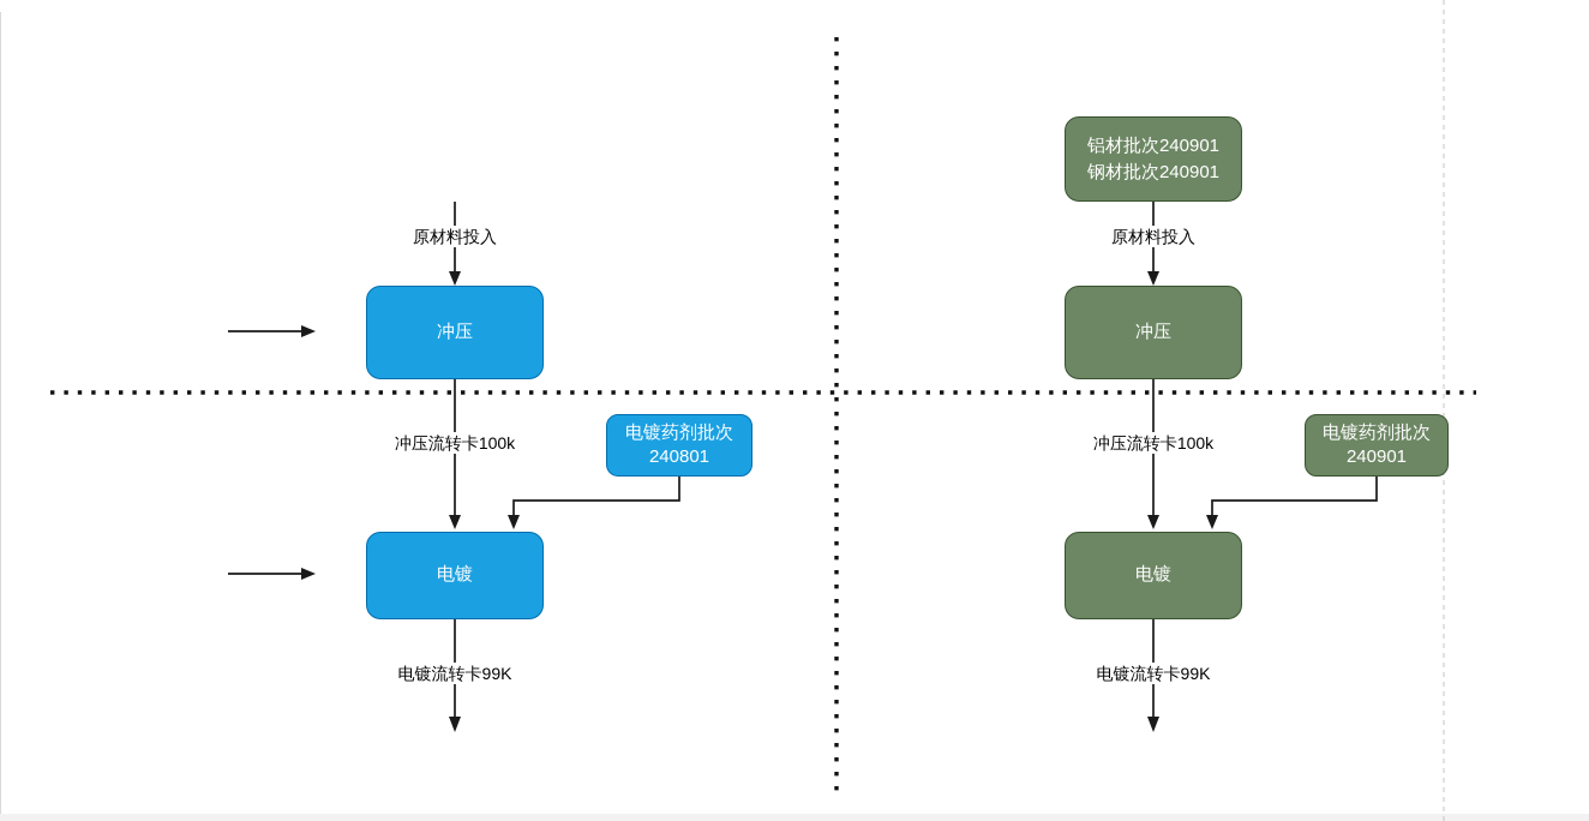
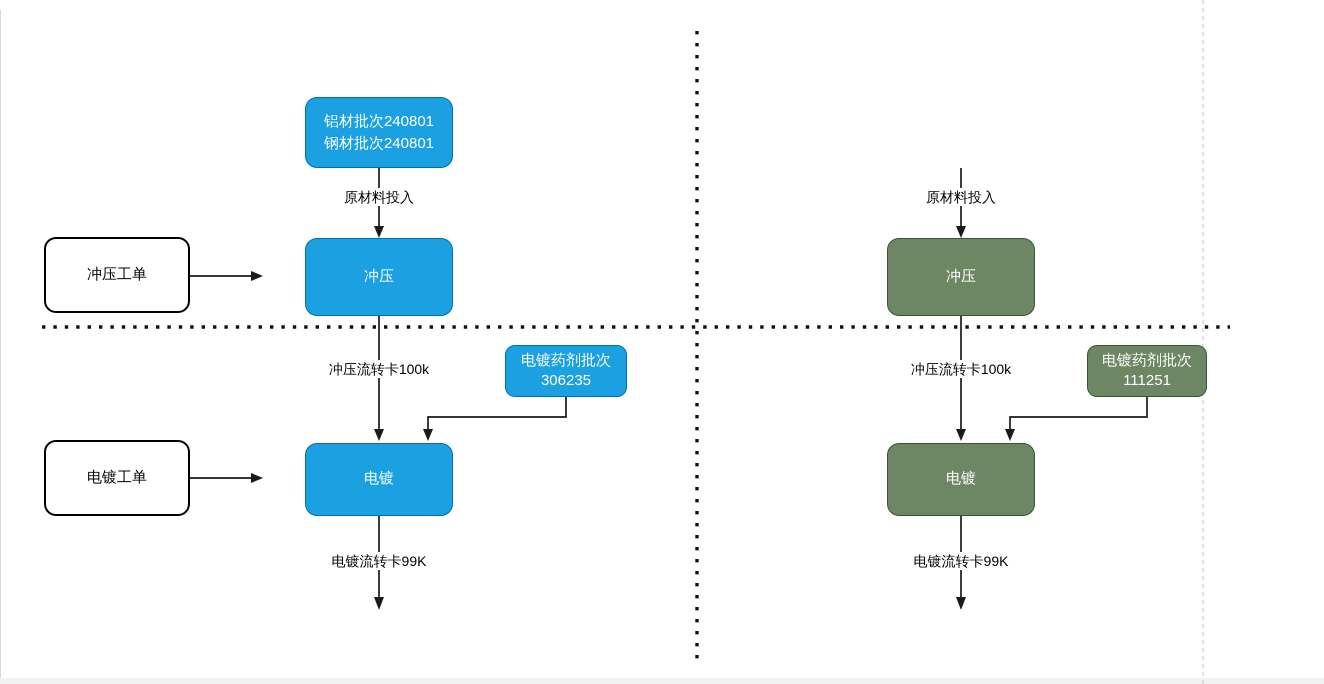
+ 铝材批次240801
+ 钢材批次240801
  原材料投入
+ 冲压工单
  冲压
  冲压流转卡100k
  电镀药剂批次
- 240801
+ 306235
+ 电镀工单
  电镀
  电镀流转卡99K
- 铝材批次240901
- 钢材批次240901
  原材料投入
  冲压
  冲压流转卡100k
  电镀药剂批次
- 240901
+ 111251
  电镀
  电镀流转卡99K
